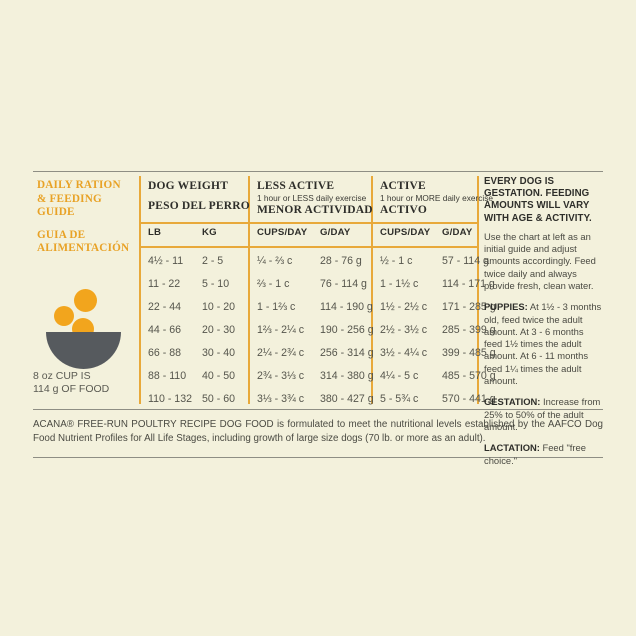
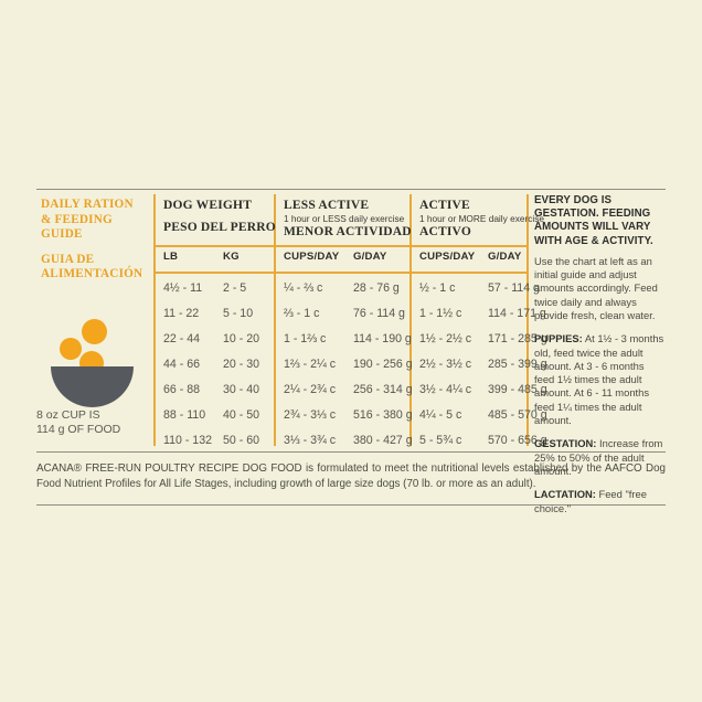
  DAILY RATION
  & FEEDING
  GUIDE
  GUIA DE
  ALIMENTACIÓN
  8 oz CUP IS
  114 g OF FOOD
  DOG WEIGHT
  PESO DEL PERRO
  LESS ACTIVE
  1 hour or LESS daily exercise
  MENOR ACTIVIDAD
  ACTIVE
  1 hour or MORE daily exercise
  ACTIVO
  LB
  KG
  CUPS/DAY
  G/DAY
  CUPS/DAY
  G/DAY
  4½ - 11
  2 - 5
  ¼ - ⅔ c
  28 - 76 g
  ½ - 1 c
  57 - 114 g
  11 - 22
  5 - 10
  ⅔ - 1 c
  76 - 114 g
  1 - 1½ c
  114 - 171 g
  22 - 44
  10 - 20
  1 - 1⅔ c
  114 - 190 g
  1½ - 2½ c
  171 - 285 g
  44 - 66
  20 - 30
  1⅔ - 2¼ c
  190 - 256 g
  2½ - 3½ c
  285 - 399 g
  66 - 88
  30 - 40
  2¼ - 2¾ c
  256 - 314 g
  3½ - 4¼ c
  399 - 485 g
  88 - 110
  40 - 50
  2¾ - 3⅓ c
- 314 - 380 g
+ 516 - 380 g
  4¼ - 5 c
  485 - 570 g
  110 - 132
  50 - 60
  3⅓ - 3¾ c
  380 - 427 g
  5 - 5¾ c
- 570 - 441 g
+ 570 - 656 g
  EVERY DOG IS GESTATION. FEEDING AMOUNTS WILL VARY WITH AGE & ACTIVITY.
  Use the chart at left as an initial guide and adjust amounts accordingly. Feed twice daily and always provide fresh, clean water.
  PUPPIES: At 1½ - 3 months old, feed twice the adult amount. At 3 - 6 months feed 1½ times the adult amount. At 6 - 11 months feed 1¼ times the adult amount.
  GESTATION: Increase from 25% to 50% of the adult amount.
  LACTATION: Feed "free choice."
  ACANA® FREE-RUN POULTRY RECIPE DOG FOOD is formulated to meet the nutritional levels established by the AAFCO Dog Food Nutrient Profiles for All Life Stages, including growth of large size dogs (70 lb. or more as an adult).
